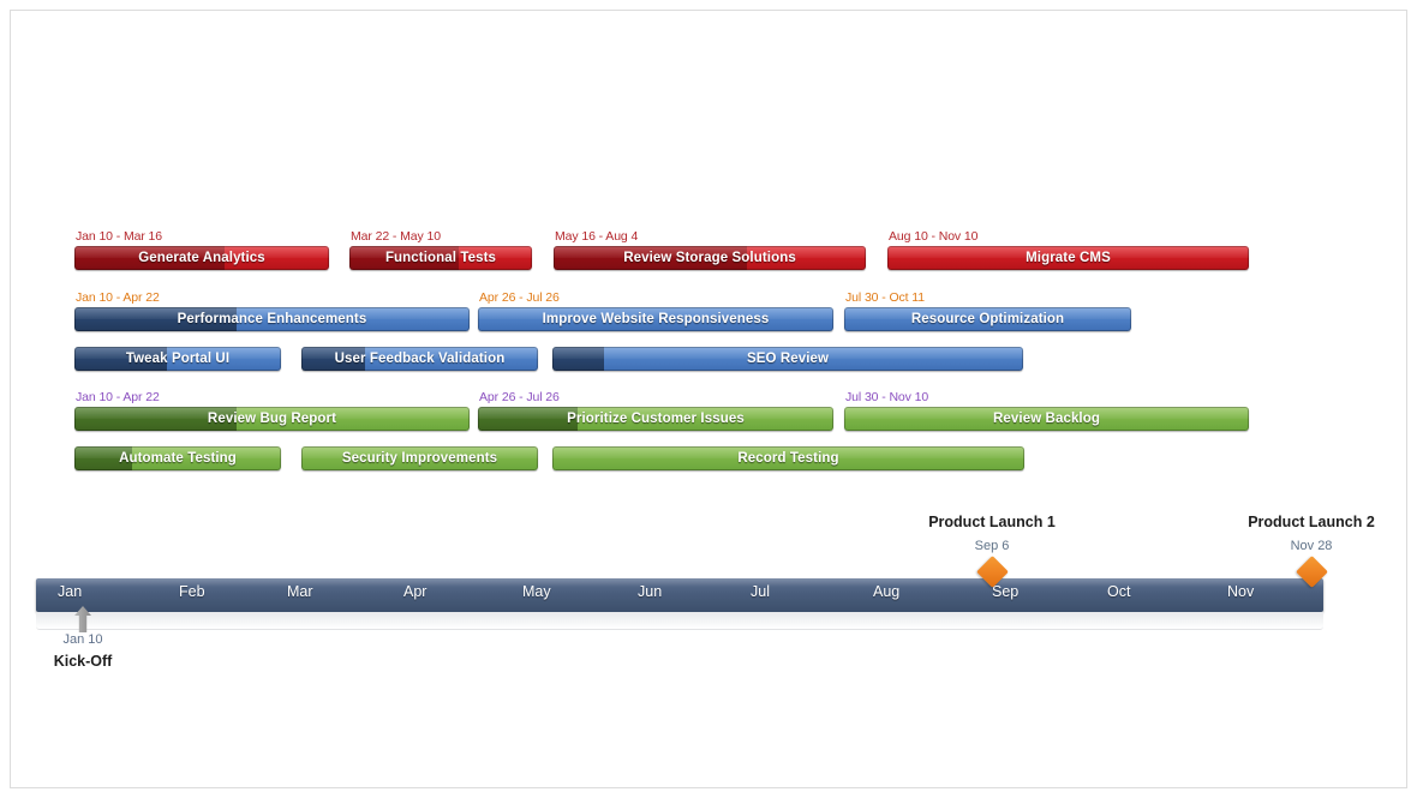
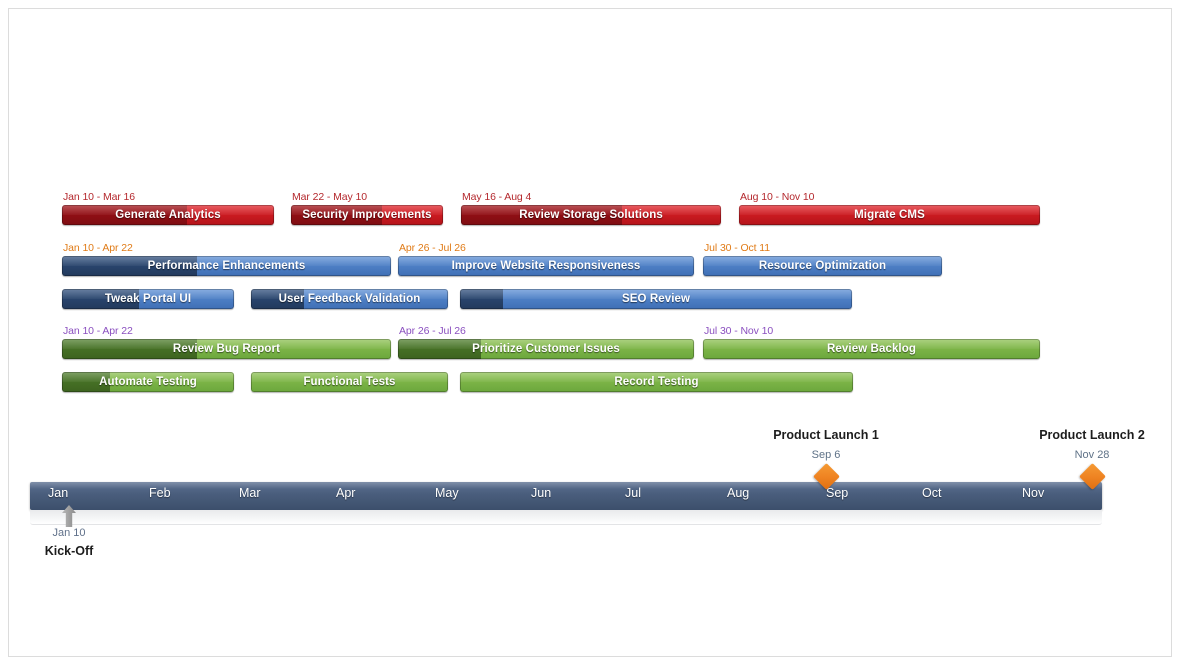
  Generate Analytics
- Functional Tests
+ Security Improvements
  Review Storage Solutions
  Migrate CMS
  Performance Enhancements
  Improve Website Responsiveness
  Resource Optimization
  Tweak Portal UI
  User Feedback Validation
  SEO Review
  Review Bug Report
  Prioritize Customer Issues
  Review Backlog
  Automate Testing
- Security Improvements
+ Functional Tests
  Record Testing
  Jan 10 - Mar 16
  Mar 22 - May 10
  May 16 - Aug 4
  Aug 10 - Nov 10
  Jan 10 - Apr 22
  Apr 26 - Jul 26
  Jul 30 - Oct 11
  Jan 10 - Apr 22
  Apr 26 - Jul 26
  Jul 30 - Nov 10
  Jan
  Feb
  Mar
  Apr
  May
  Jun
  Jul
  Aug
  Sep
  Oct
  Nov
  Product Launch 1
  Sep 6
  Product Launch 2
  Nov 28
  Jan 10
  Kick-Off
